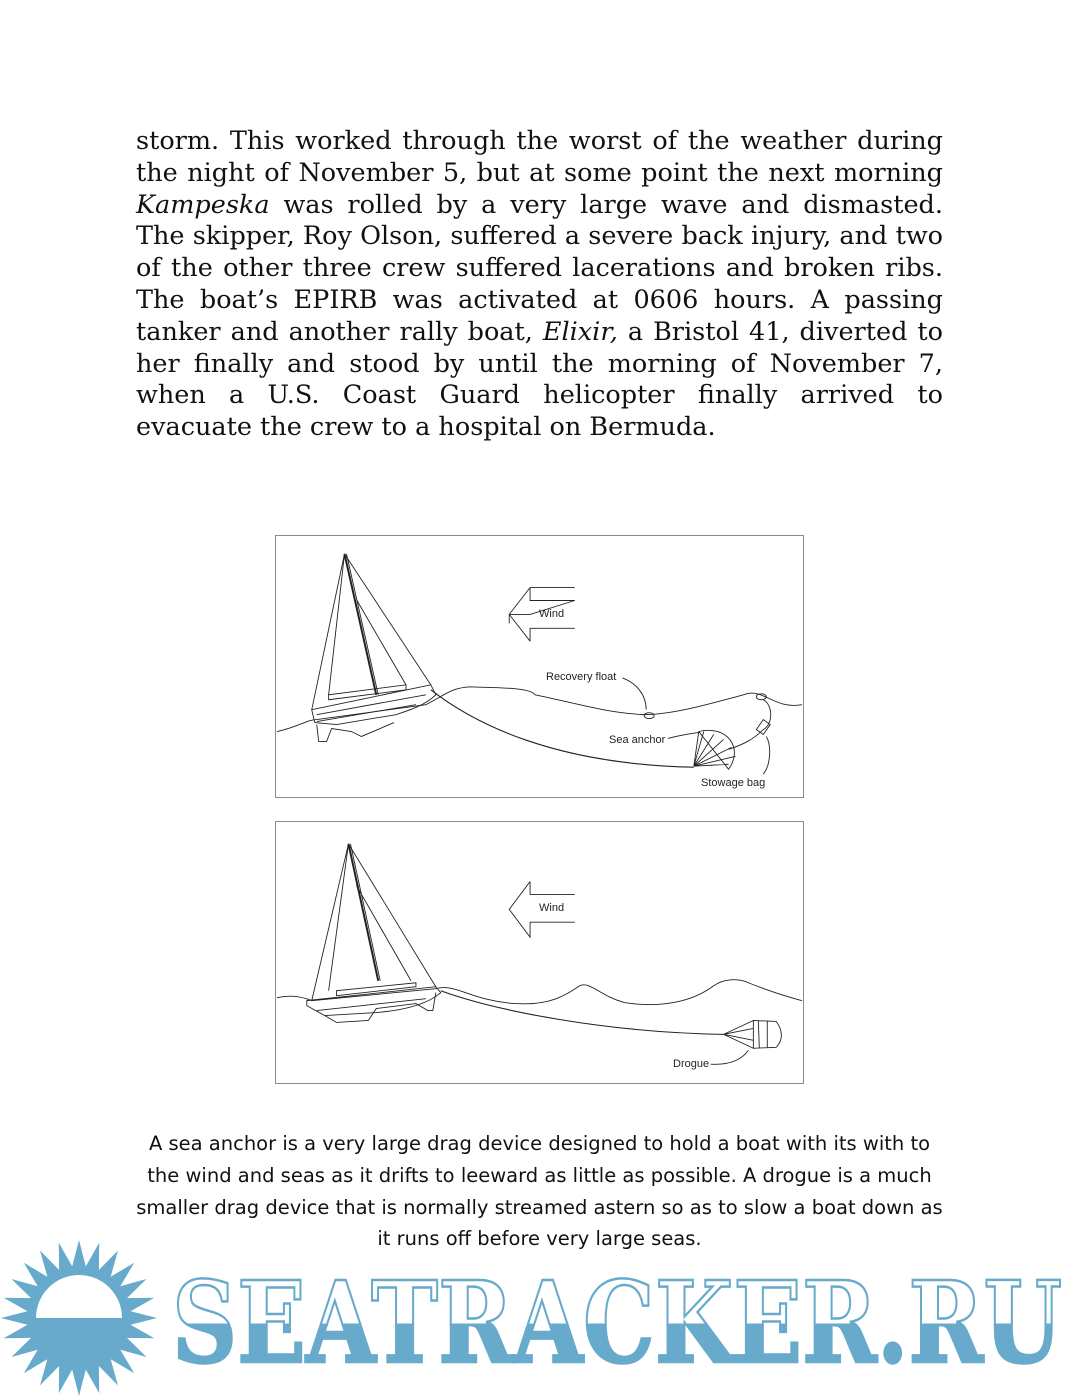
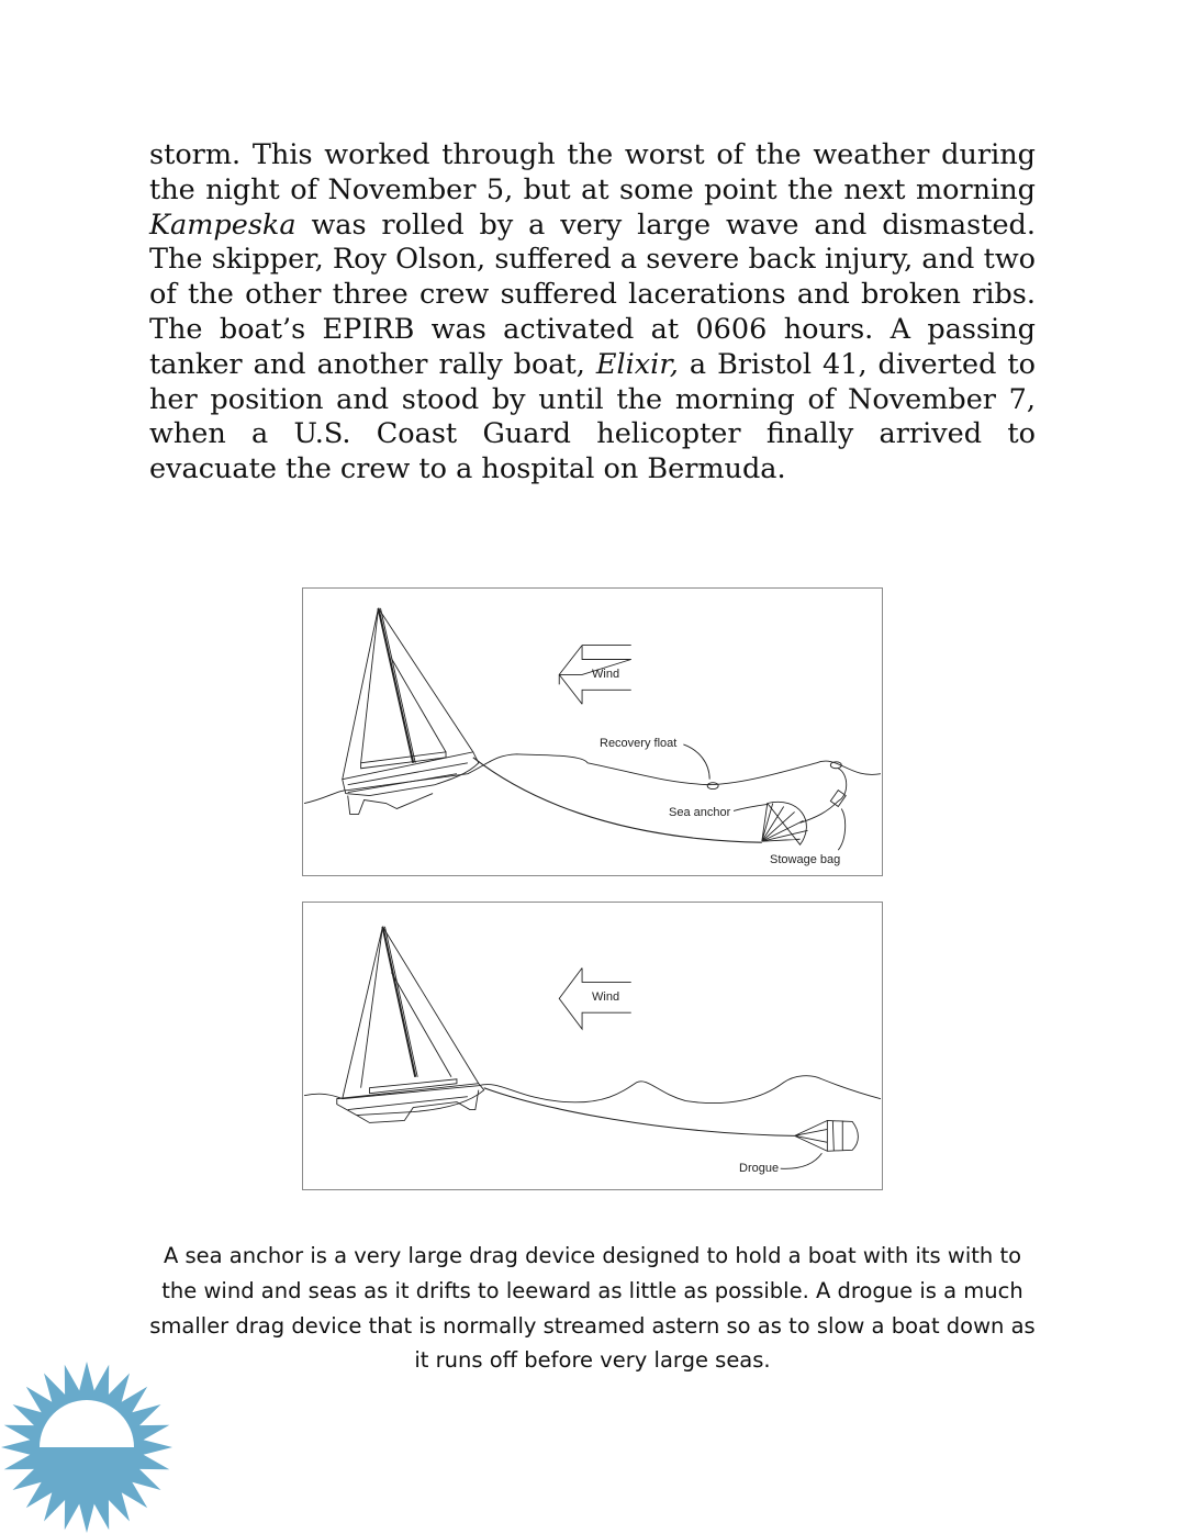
- storm. This worked through the worst of the weather during the night of November 5, but at some point the next morning Kampeska was rolled by a very large wave and dismasted. The skipper, Roy Olson, suffered a severe back injury, and two of the other three crew suffered lacerations and broken ribs. The boat’s EPIRB was activated at 0606 hours. A passing tanker and another rally boat, Elixir, a Bristol 41, diverted to her finally and stood by until the morning of November 7, when a U.S. Coast Guard helicopter finally arrived to evacuate the crew to a hospital on Bermuda.
+ storm. This worked through the worst of the weather during the night of November 5, but at some point the next morning Kampeska was rolled by a very large wave and dismasted. The skipper, Roy Olson, suffered a severe back injury, and two of the other three crew suffered lacerations and broken ribs. The boat’s EPIRB was activated at 0606 hours. A passing tanker and another rally boat, Elixir, a Bristol 41, diverted to her position and stood by until the morning of November 7, when a U.S. Coast Guard helicopter finally arrived to evacuate the crew to a hospital on Bermuda.
  Wind
  Recovery float
  Sea anchor
  Stowage bag
  Wind
  Drogue
  A sea anchor is a very large drag device designed to hold a boat with its with to the wind and seas as it drifts to leeward as little as possible. A drogue is a much smaller drag device that is normally streamed astern so as to slow a boat down as it runs off before very large seas.
- SEATRACKER.RU
